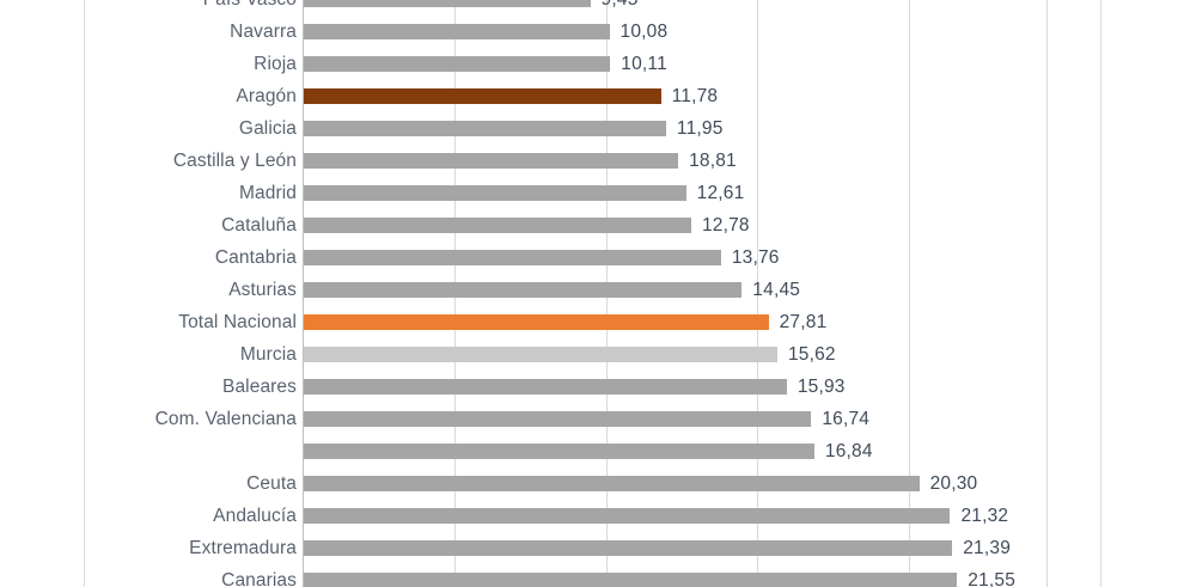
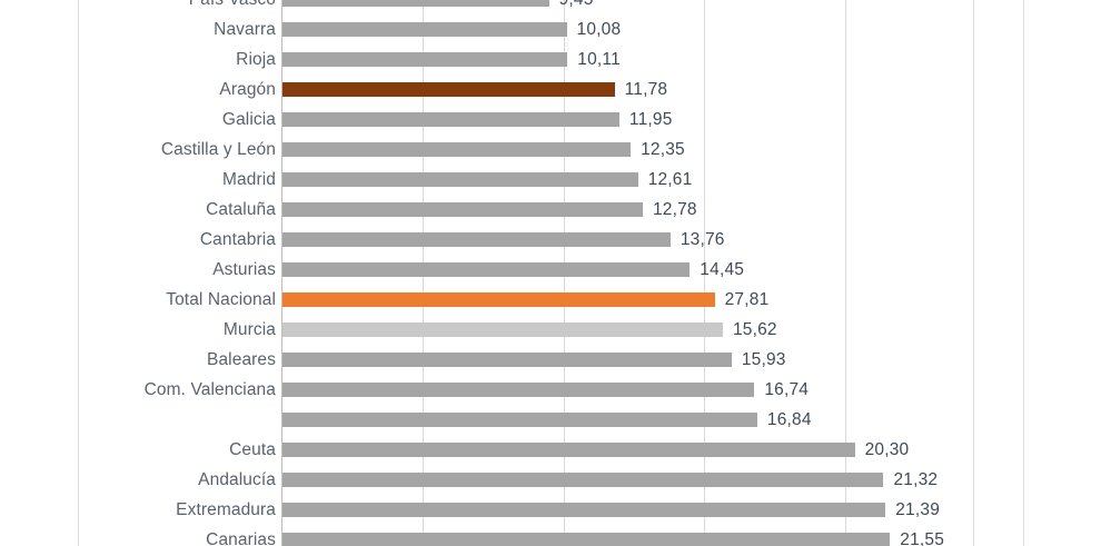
  Navarra
  10,08
  Rioja
  10,11
  Aragón
  11,78
  Galicia
  11,95
  Castilla y León
- 18,81
+ 12,35
  Madrid
  12,61
  Cataluña
  12,78
  Cantabria
  13,76
  Asturias
  14,45
  Total Nacional
  27,81
  Murcia
  15,62
  Baleares
  15,93
  Com. Valenciana
  16,74
  16,84
  Ceuta
  20,30
  Andalucía
  21,32
  Extremadura
  21,39
  Canarias
  21,55
